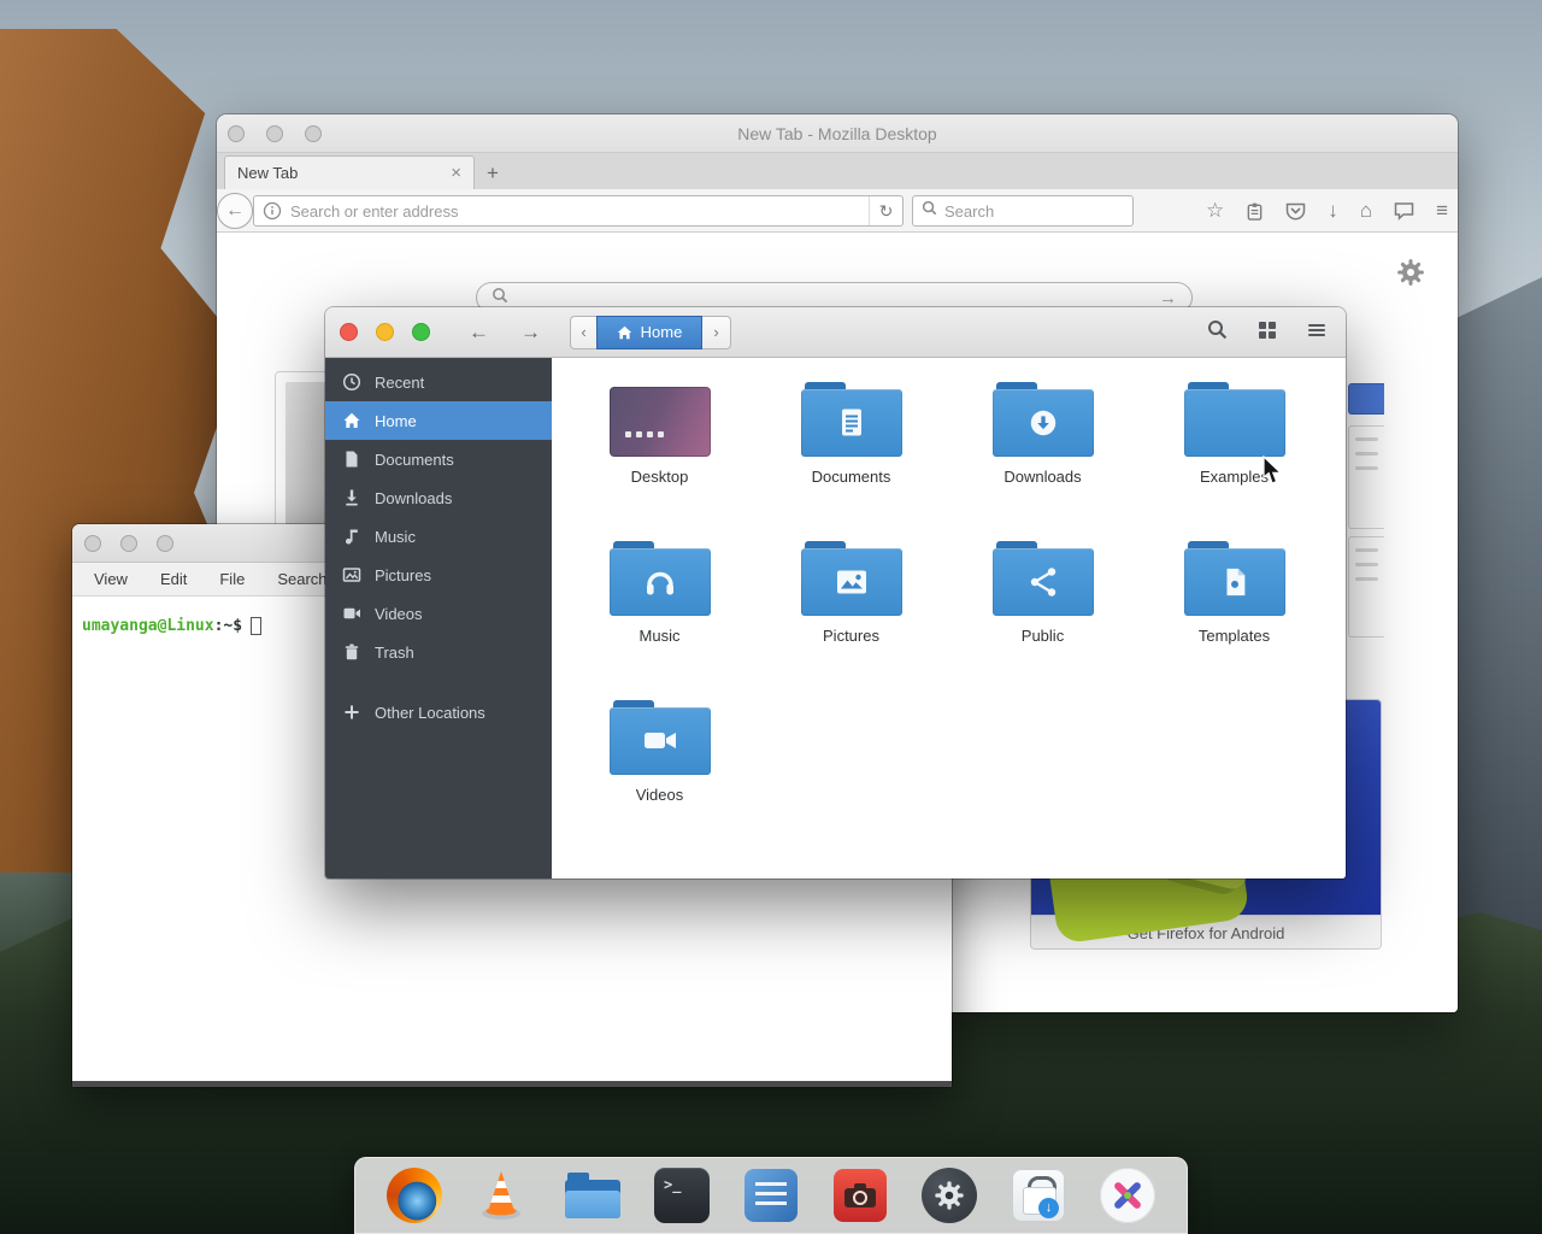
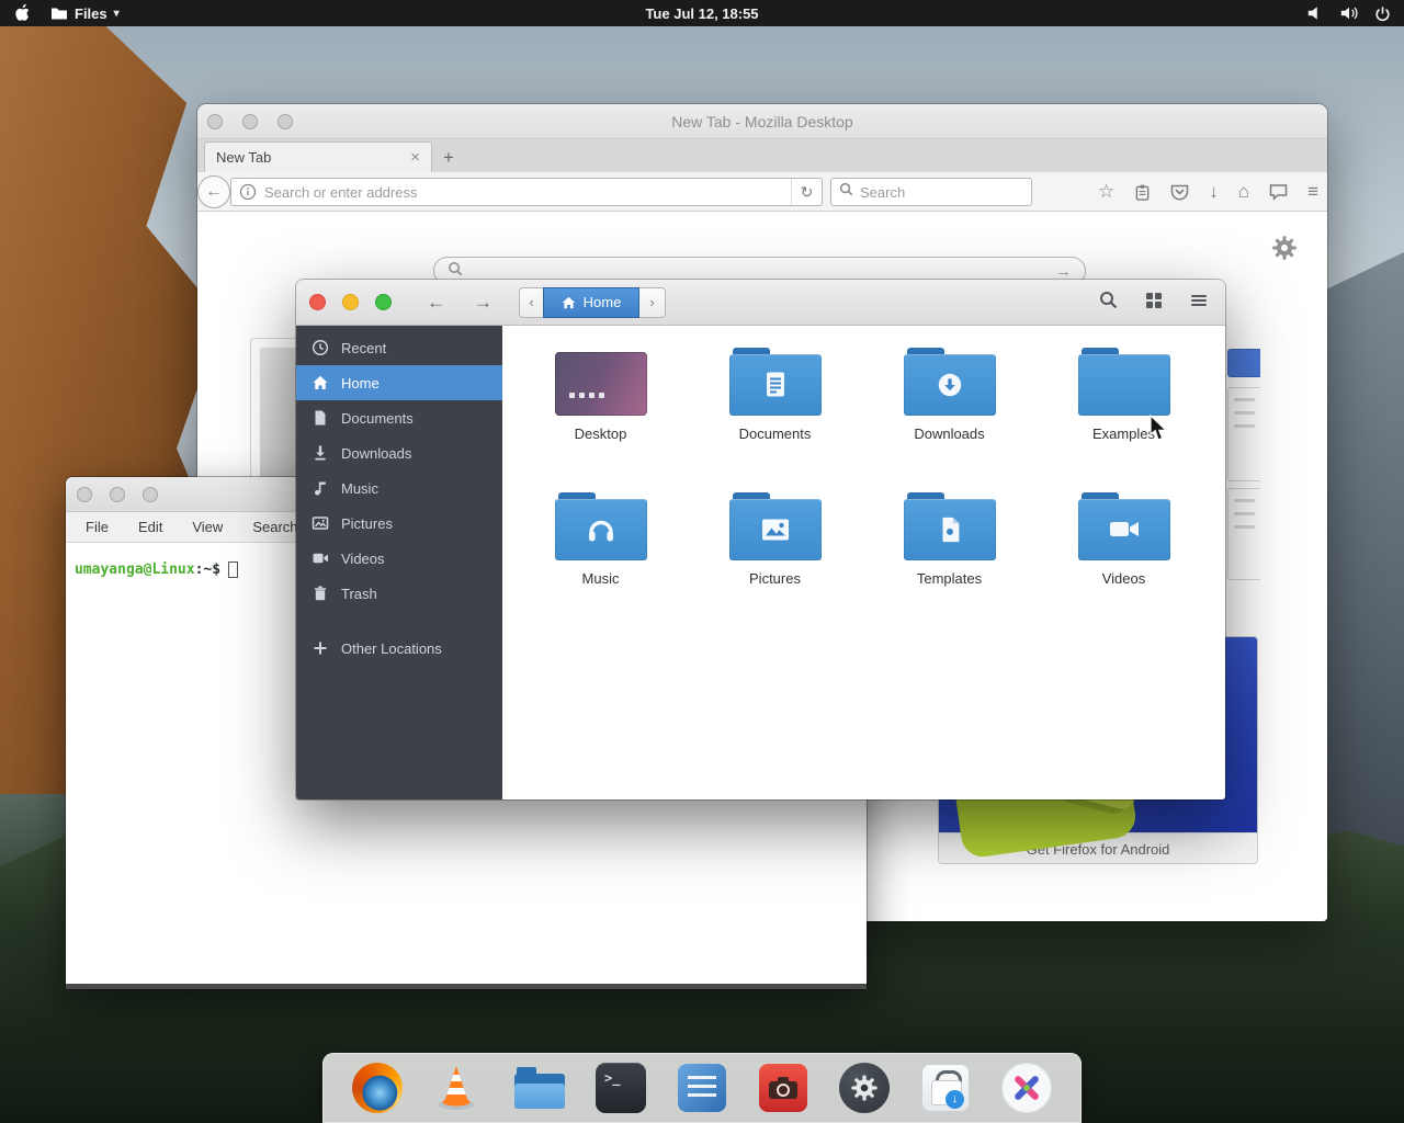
  New Tab - Mozilla Desktop
  New Tab
  ×
  +
  ←
  Search or enter address
  ↻
  Search
  ☆
  ↓
  ⌂
  ≡
  →
  et Firefox for Android
- View
+ File
  Edit
- File
+ View
  Search
  umayanga@Linux:~$
  ←
  →
  ‹
  Home
  ›
  Recent
  Home
  Documents
  Downloads
  Music
  Pictures
  Videos
  Trash
  Other Locations
  Desktop
  Documents
  Downloads
  Example
  Music
  Pictures
- Public
  Templates
  Videos
  >_
  ↓
+ Files
+ ▾
+ Tue Jul 12, 18:55
